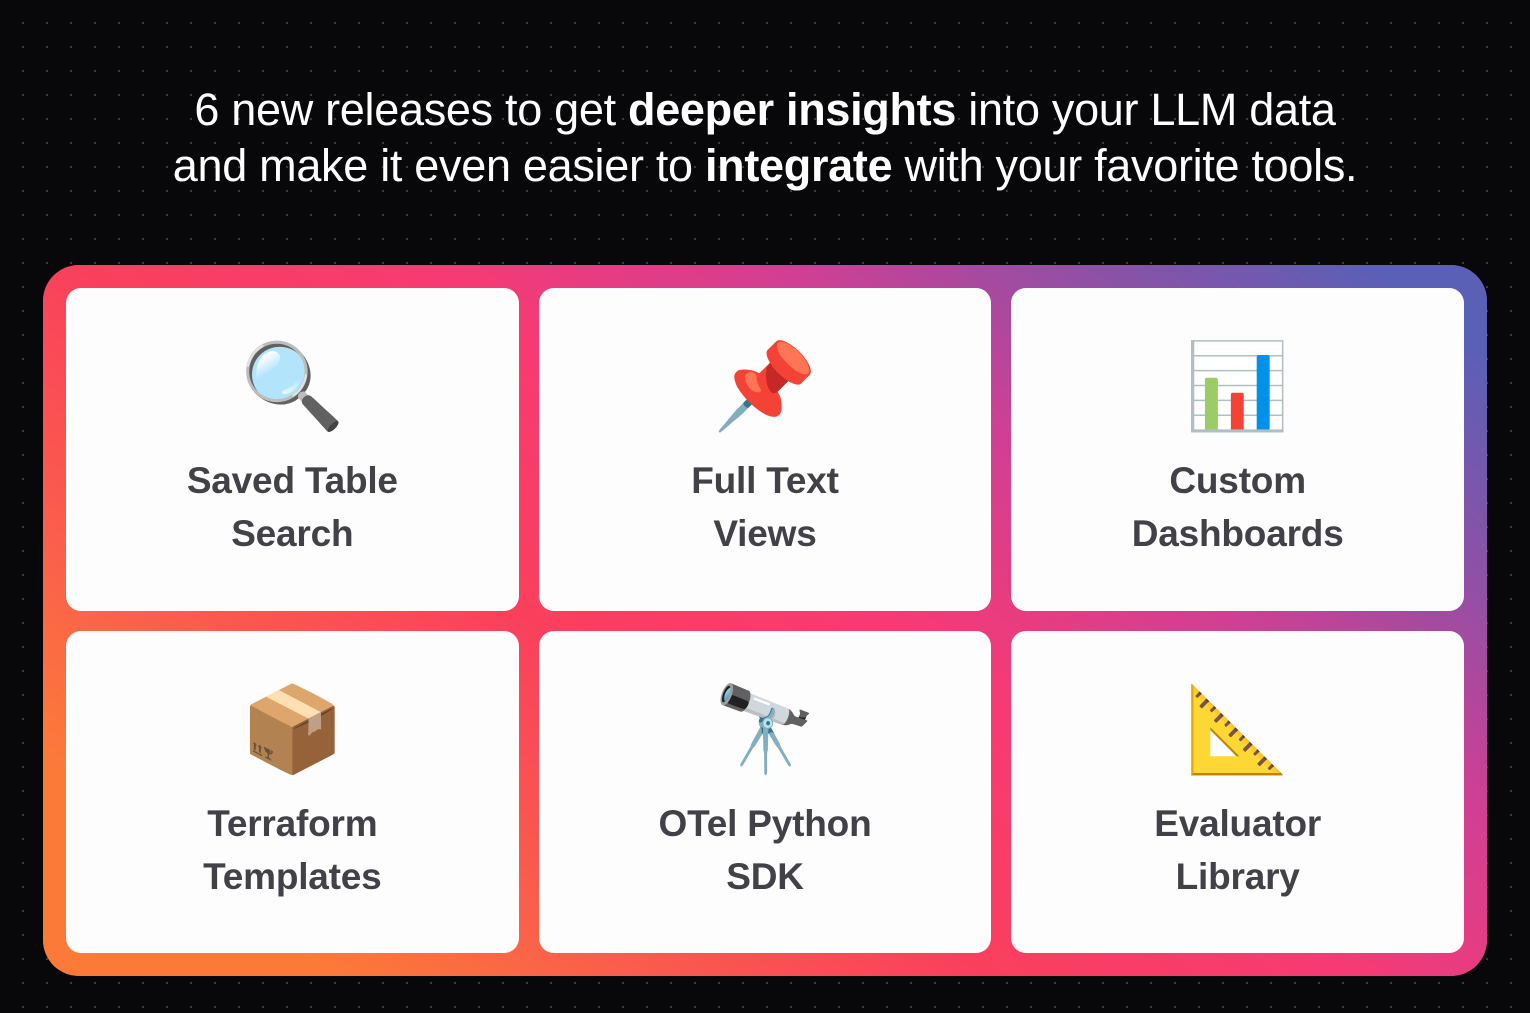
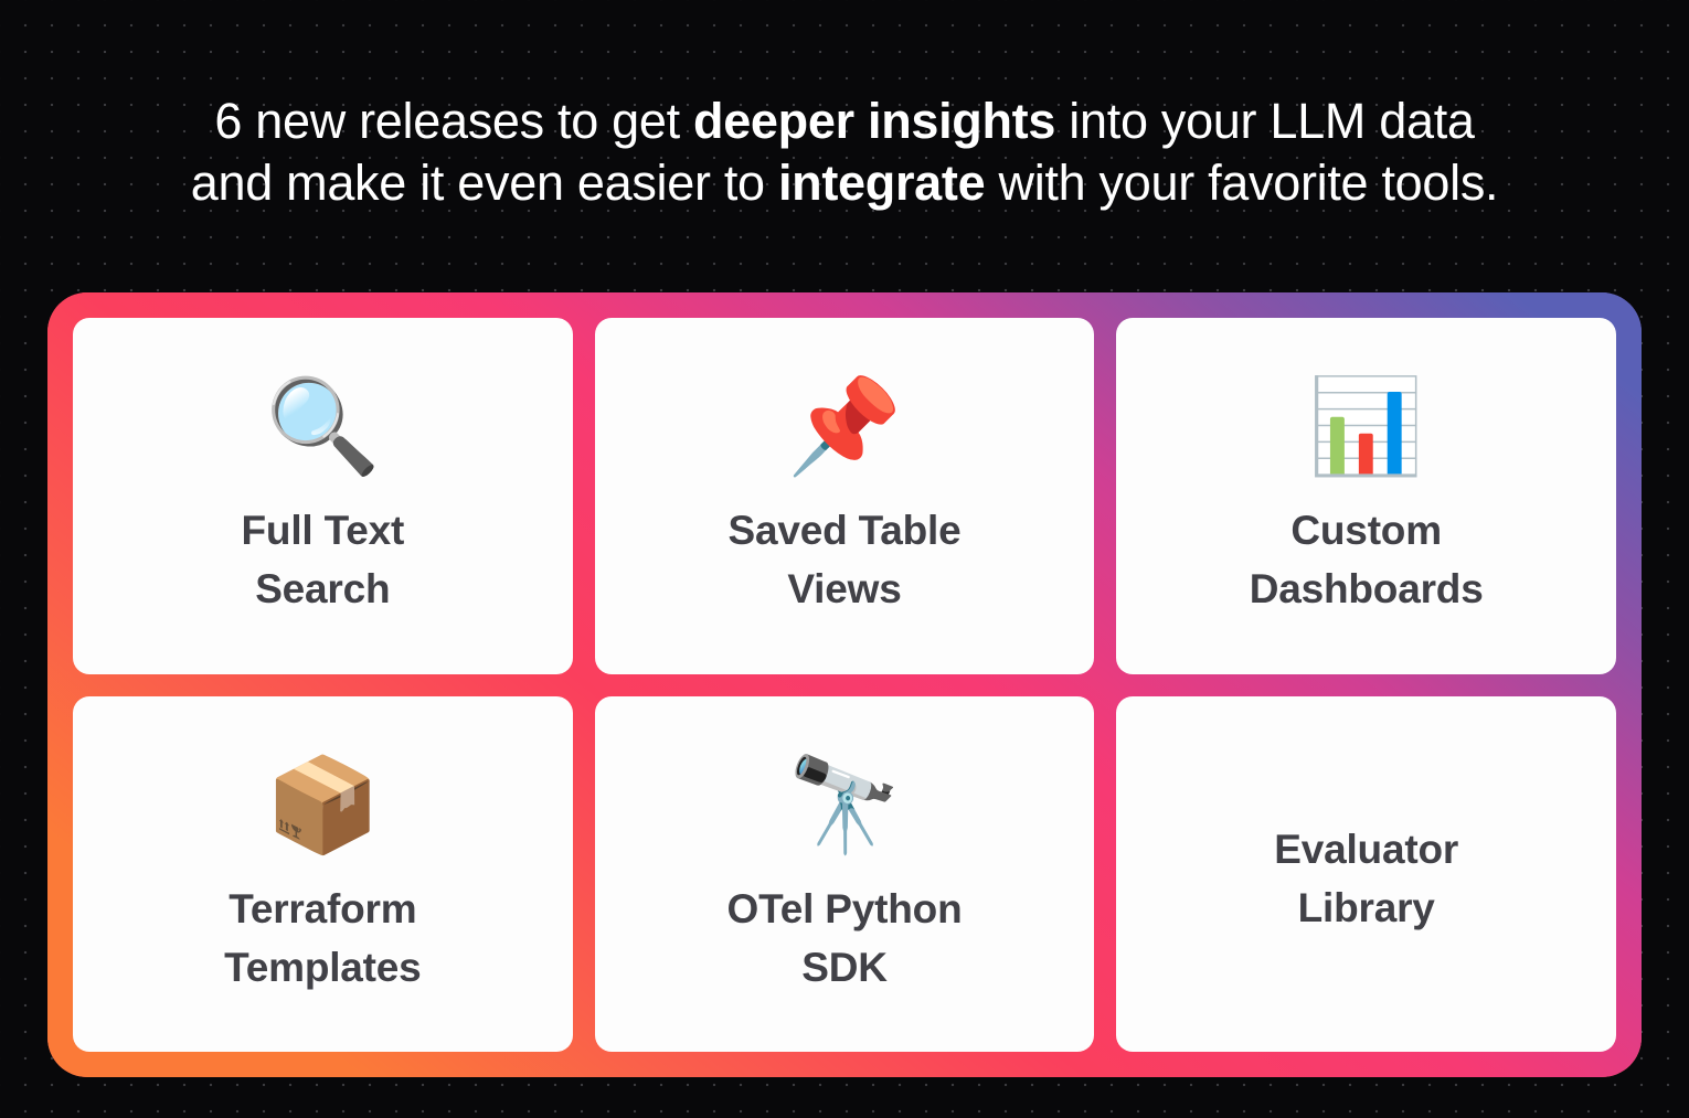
  6 new releases to get deeper insights into your LLM data
  and make it even easier to integrate with your favorite tools.
  🔍
- Saved Table
+ Full Text
  Search
  📌
- Full Text
+ Saved Table
  Views
  📊
  Custom
  Dashboards
  📦
  Terraform
  Templates
  🔭
  OTel Python
  SDK
- 📐
  Evaluator
  Library
